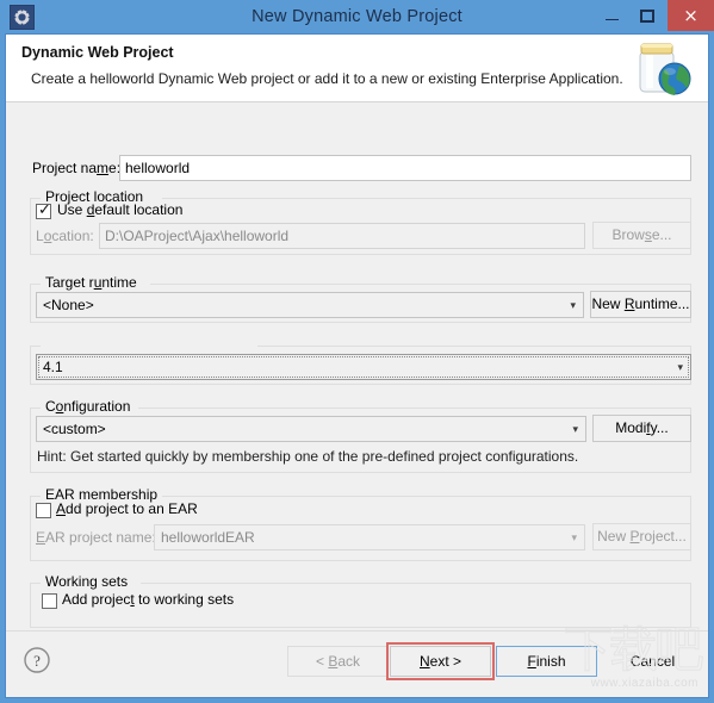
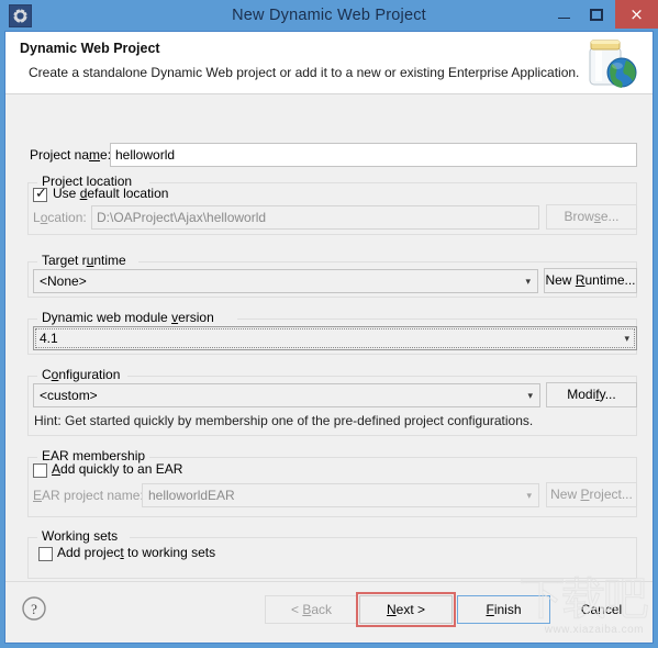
  New Dynamic Web Project
  ×
  Dynamic Web Project
- Create a helloworld Dynamic Web project or add it to a new or existing Enterprise Application.
+ Create a standalone Dynamic Web project or add it to a new or existing Enterprise Application.
  Project name
  helloworld
  Project location
  ✓
  Use default location
  Location:
  D:\OAProject\Ajax\helloworld
  Browse...
  Target runtime
  <None>
  ▾
  New Runtime...
+ Dynamic web module version
  4.1
  ▾
  Configuration
  <custom>
  ▾
  Modify...
  Hint: Get started quickly by membership one of the pre-defined project configurations.
  EAR membership
- Add project to an EAR
+ Add quickly to an EAR
  EAR project name
  helloworldEAR
  ▾
  New Project...
  Working sets
  Add project to working sets
  ?
  < Back
  Next >
  Finish
  Cancel
  下载吧
